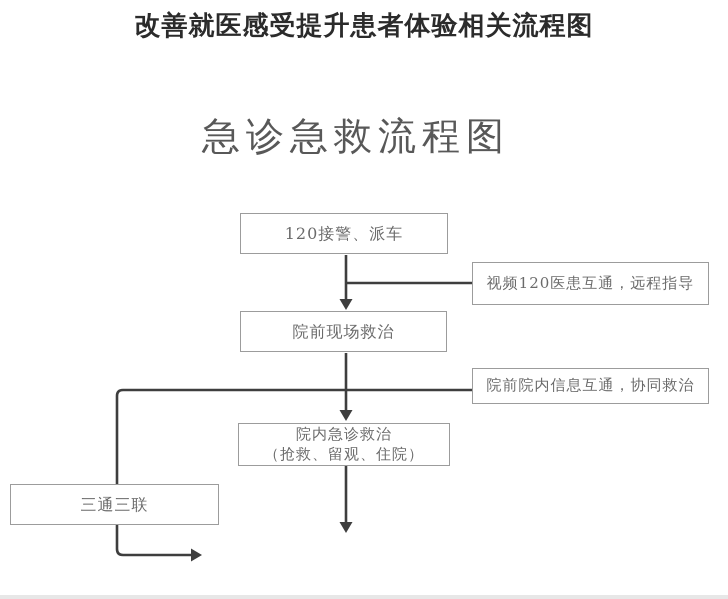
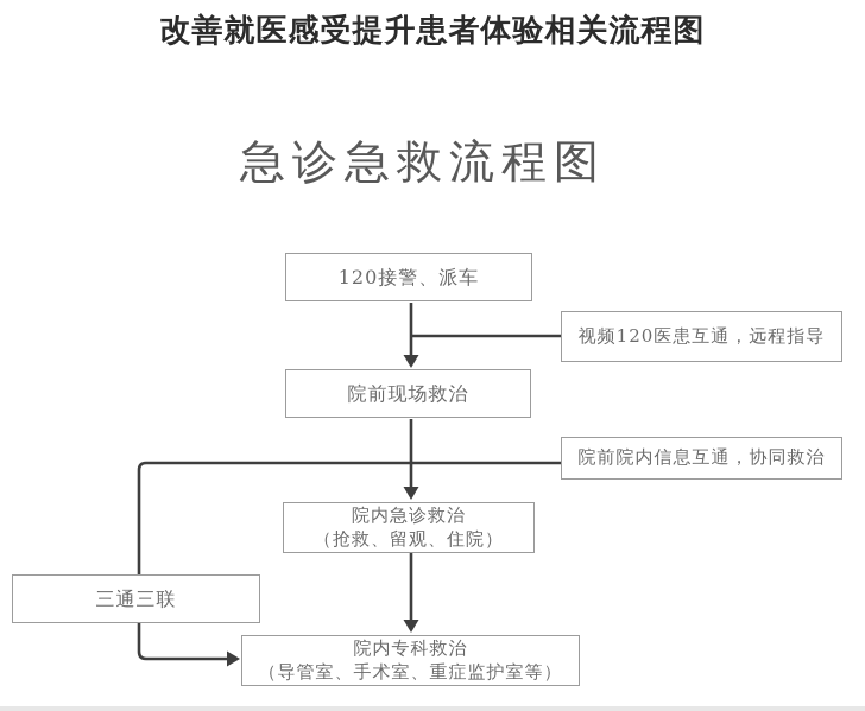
  改善就医感受提升患者体验相关流程图
  急诊急救流程图
  120接警、派车
  视频120医患互通，远程指导
  院前现场救治
  院前院内信息互通，协同救治
  院内急诊救治
  （抢救、留观、住院）
  三通三联
+ 院内专科救治
+ （导管室、手术室、重症监护室等）
